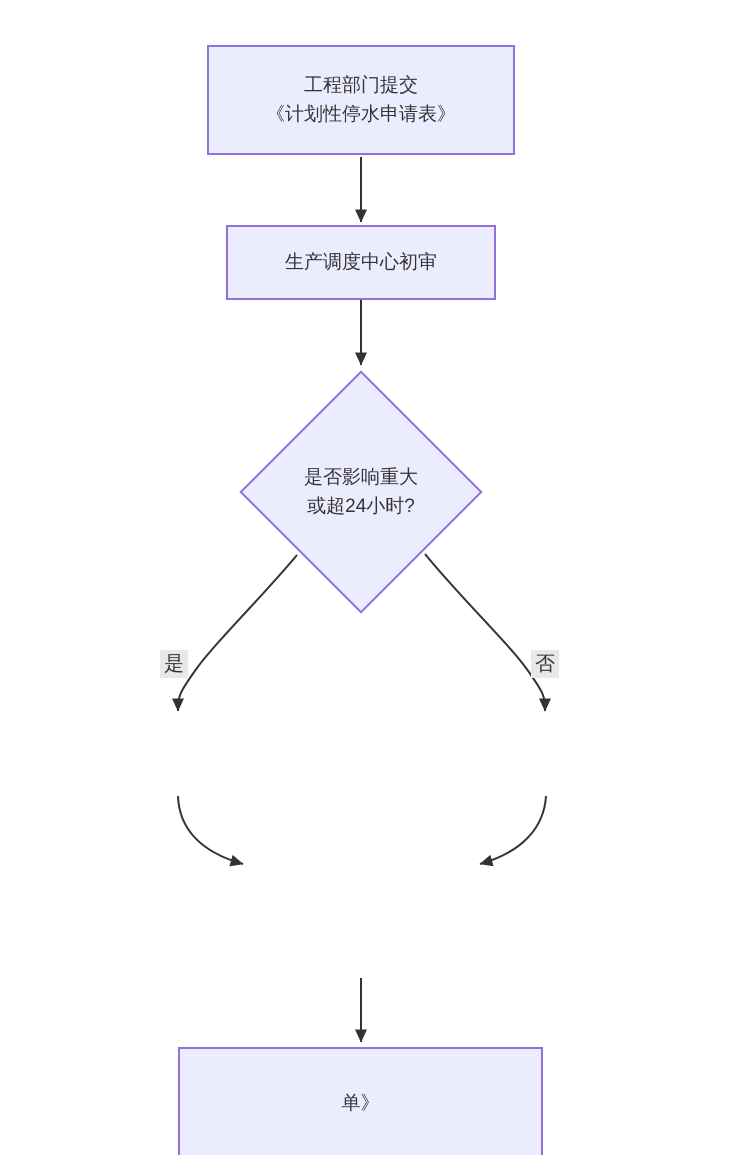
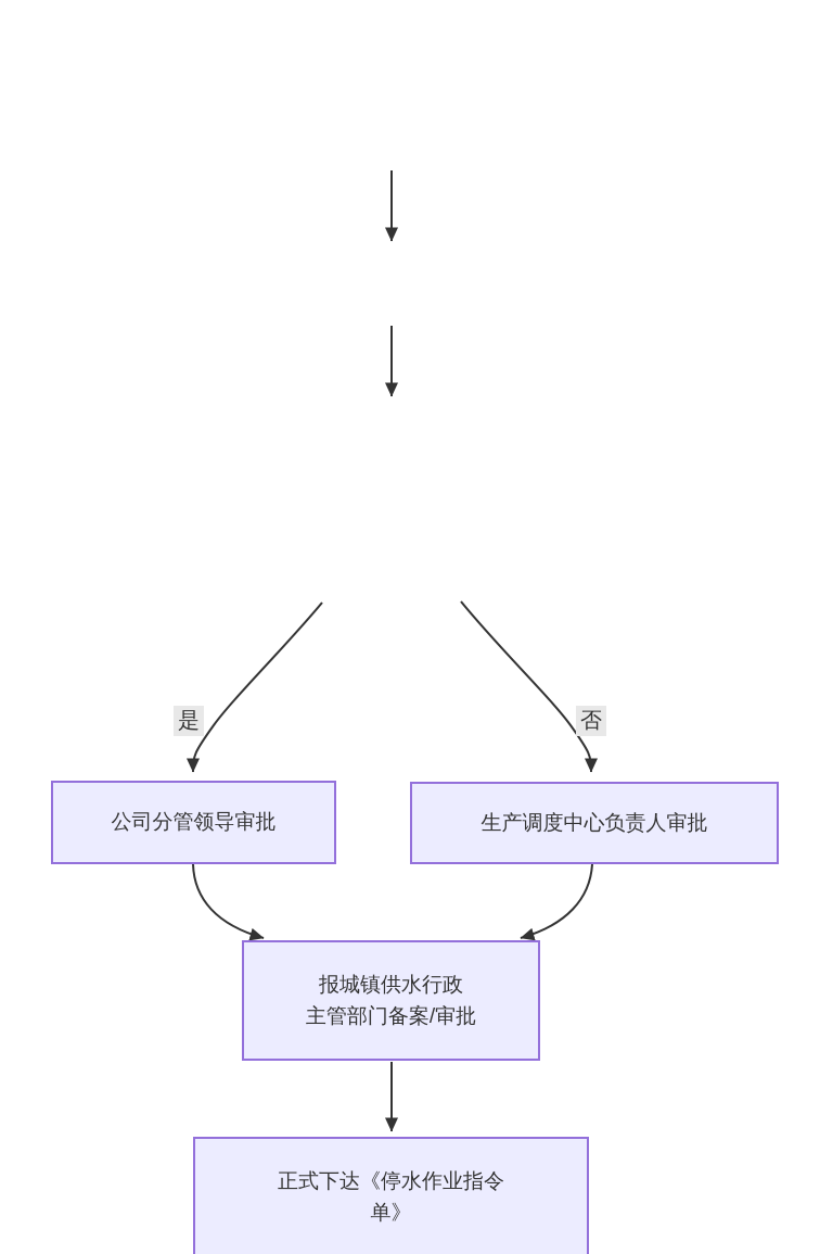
- 工程部门提交
- 《计划性停水申请表》
- 生产调度中心初审
- 是否影响重大
- 或超24小时?
  是
  否
+ 公司分管领导审批
+ 生产调度中心负责人审批
+ 报城镇供水行政
+ 主管部门备案/审批
+ 正式下达《停水作业指令
  单》
